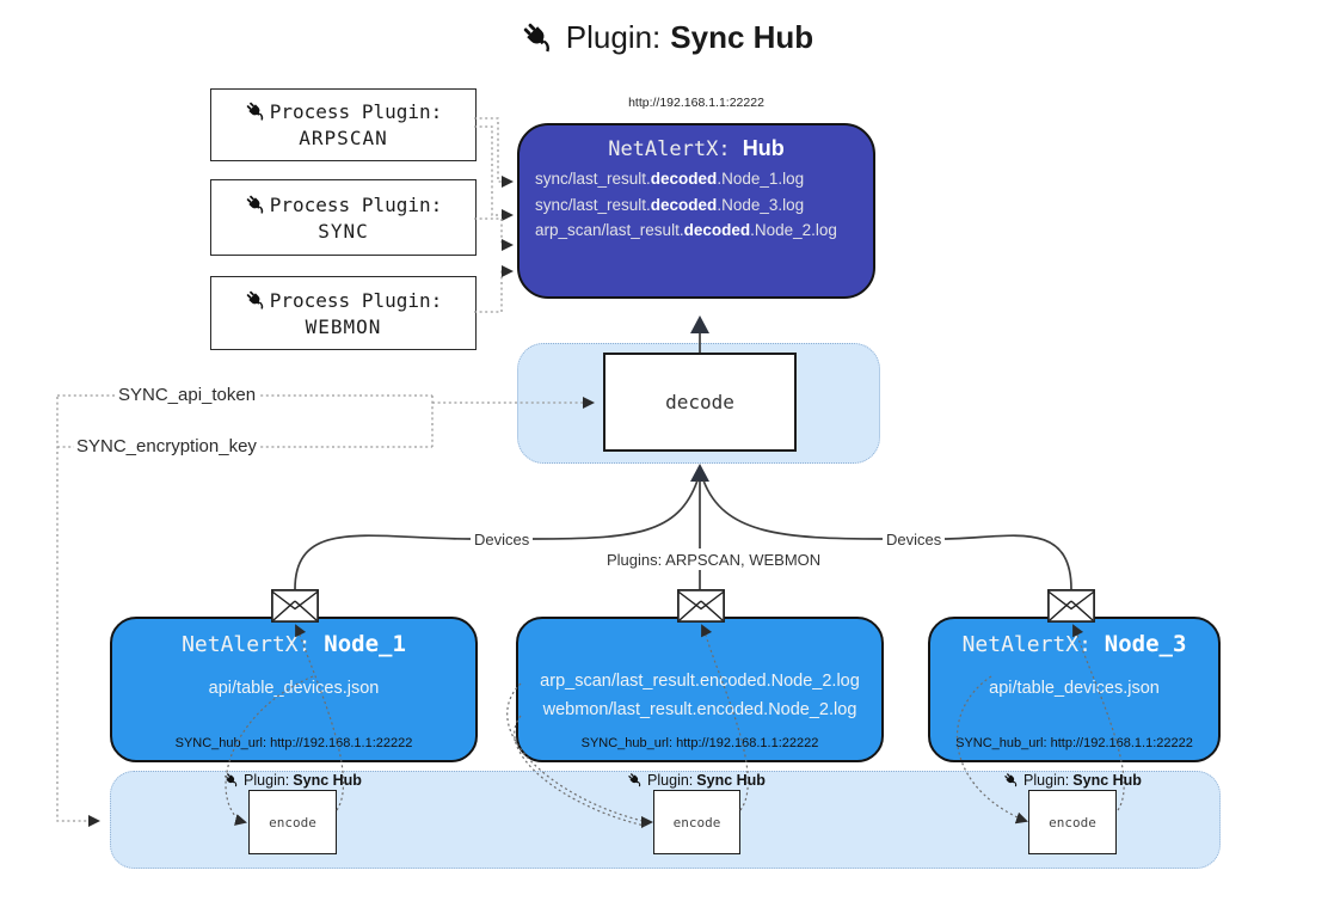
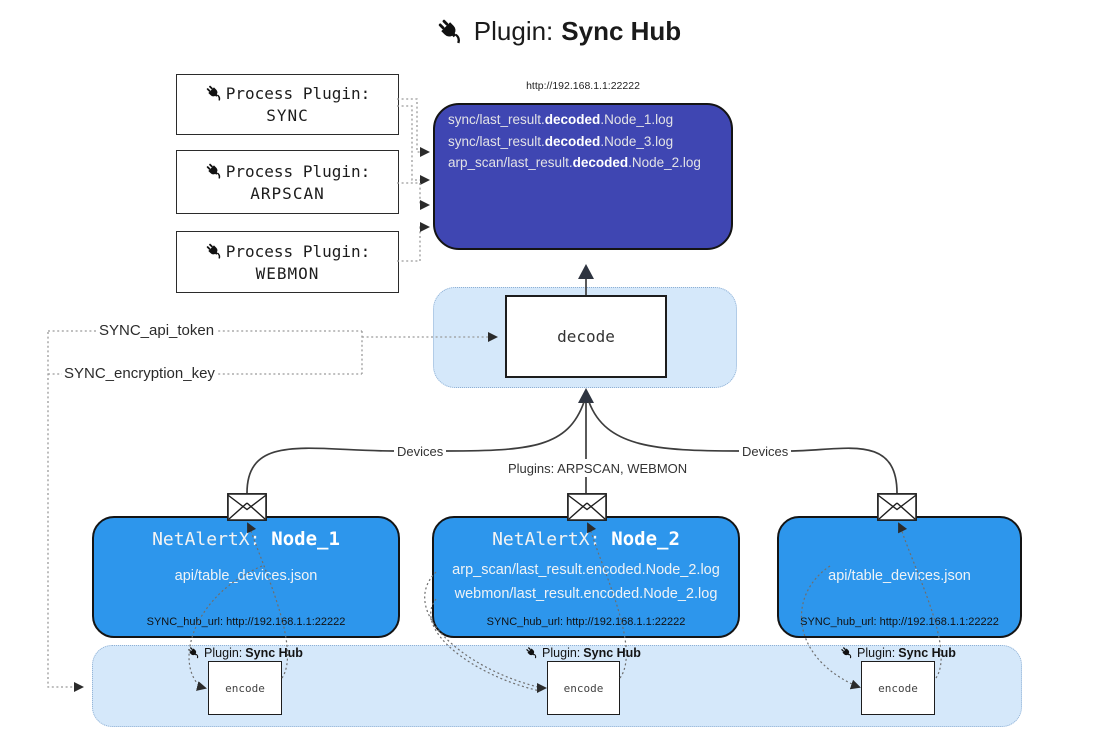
  Plugin:
  Sync Hub
  Process Plugin:
- ARPSCAN
+ SYNC
  Process Plugin:
- SYNC
+ ARPSCAN
  Process Plugin:
  WEBMON
  http://192.168.1.1:22222
- NetAlertX: Hub
  sync/last_result.decoded.Node_1.log
  sync/last_result.decoded.Node_3.log
  arp_scan/last_result.decoded.Node_2.log
  decode
  SYNC_api_token
  SYNC_encryption_key
  Devices
  Plugins: ARPSCAN, WEBMON
  Devices
  NetAlertX: Node_1
  api/table_devices.json
  SYNC_hub_url: http://192.168.1.1:22222
+ NetAlertX: Node_2
  arp_scan/last_result.encoded.Node_2.log
  webmon/last_result.encoded.Node_2.log
  SYNC_hub_url: http://192.168.1.1:22222
- NetAlertX: Node_3
  api/table_devices.json
  SYNC_hub_url: http://192.168.1.1:22222
  Plugin:
  Sync Hub
  Plugin:
  Sync Hub
  Plugin:
  Sync Hub
  encode
  encode
  encode
